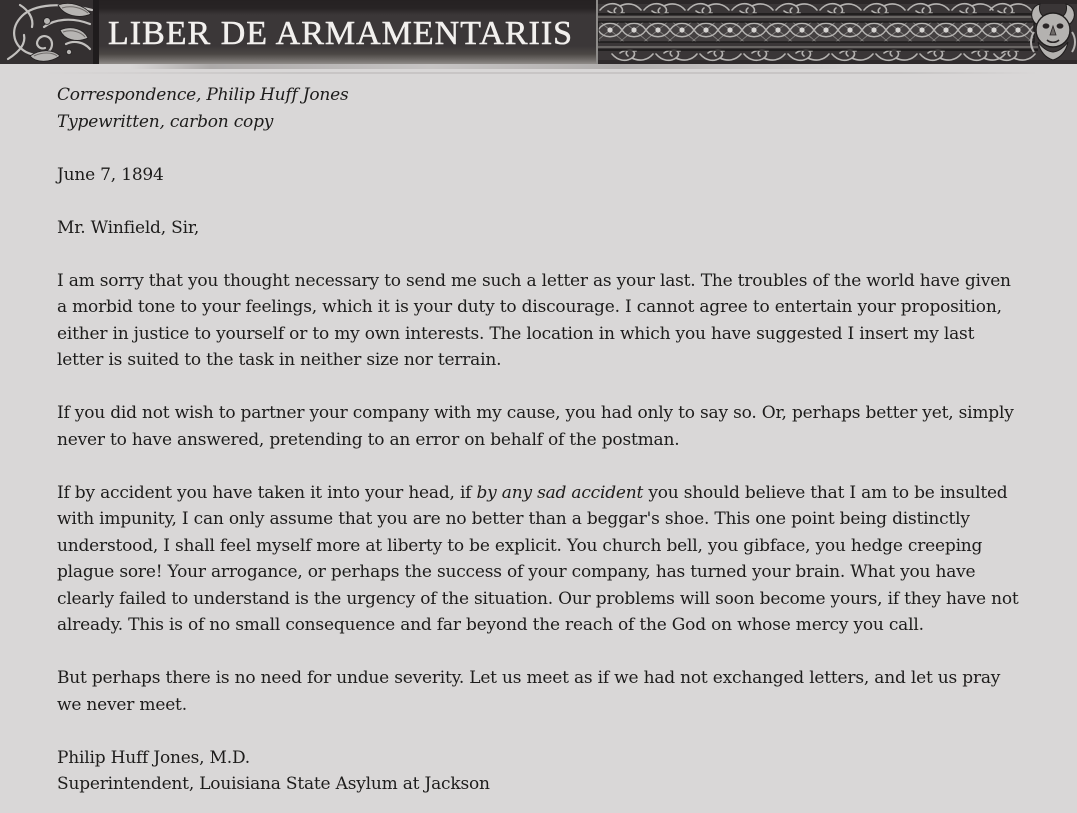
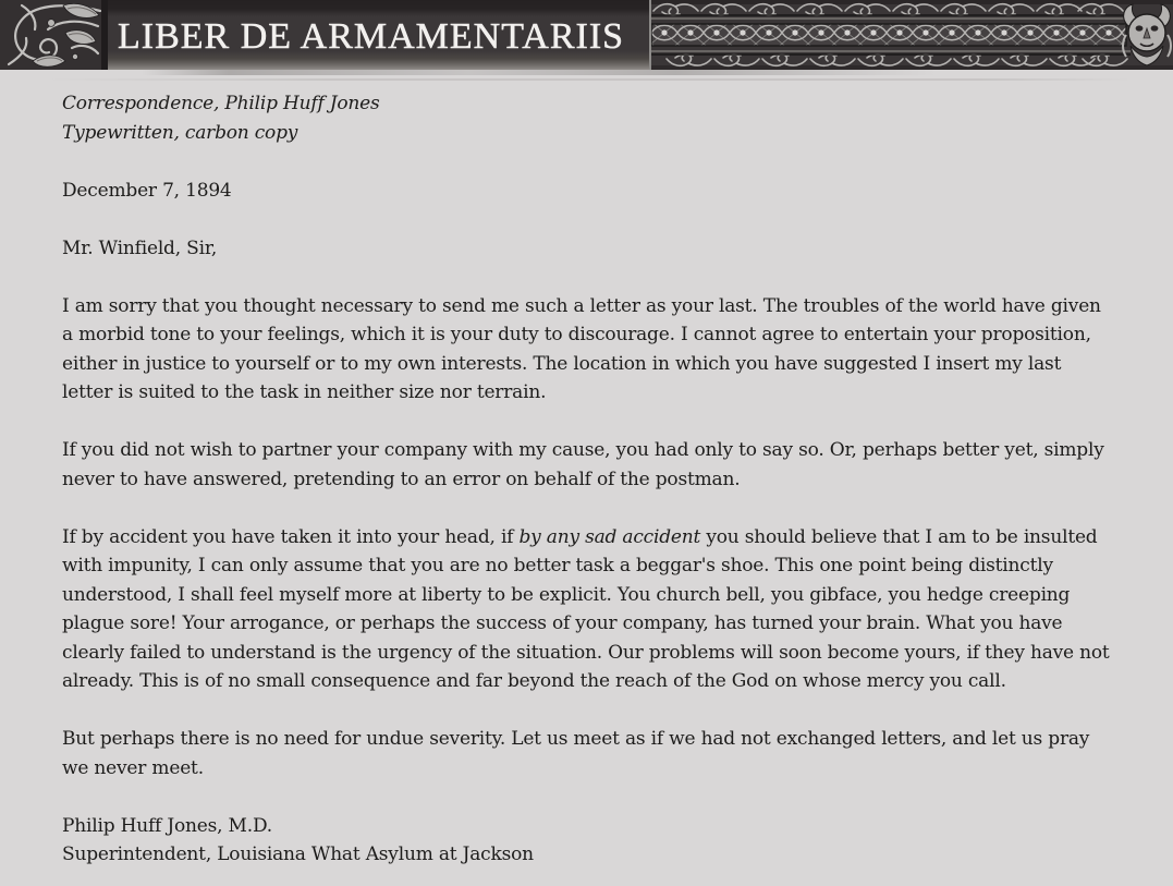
  LIBER DE ARMAMENTARIIS
  Correspondence, Philip Huff Jones
  Typewritten, carbon copy
- June 7, 1894
+ December 7, 1894
  Mr. Winfield, Sir,
  I am sorry that you thought necessary to send me such a letter as your last. The troubles of the world have given a morbid tone to your feelings, which it is your duty to discourage. I cannot agree to entertain your proposition, either in justice to yourself or to my own interests. The location in which you have suggested I insert my last letter is suited to the task in neither size nor terrain.
  If you did not wish to partner your company with my cause, you had only to say so. Or, perhaps better yet, simply never to have answered, pretending to an error on behalf of the postman.
- If by accident you have taken it into your head, if by any sad accident you should believe that I am to be insulted with impunity, I can only assume that you are no better than a beggar's shoe. This one point being distinctly understood, I shall feel myself more at liberty to be explicit. You church bell, you gibface, you hedge creeping plague sore! Your arrogance, or perhaps the success of your company, has turned your brain. What you have clearly failed to understand is the urgency of the situation. Our problems will soon become yours, if they have not already. This is of no small consequence and far beyond the reach of the God on whose mercy you call.
+ If by accident you have taken it into your head, if by any sad accident you should believe that I am to be insulted with impunity, I can only assume that you are no better task a beggar's shoe. This one point being distinctly understood, I shall feel myself more at liberty to be explicit. You church bell, you gibface, you hedge creeping plague sore! Your arrogance, or perhaps the success of your company, has turned your brain. What you have clearly failed to understand is the urgency of the situation. Our problems will soon become yours, if they have not already. This is of no small consequence and far beyond the reach of the God on whose mercy you call.
  But perhaps there is no need for undue severity. Let us meet as if we had not exchanged letters, and let us pray we never meet.
  Philip Huff Jones, M.D.
- Superintendent, Louisiana State Asylum at Jackson
+ Superintendent, Louisiana What Asylum at Jackson
